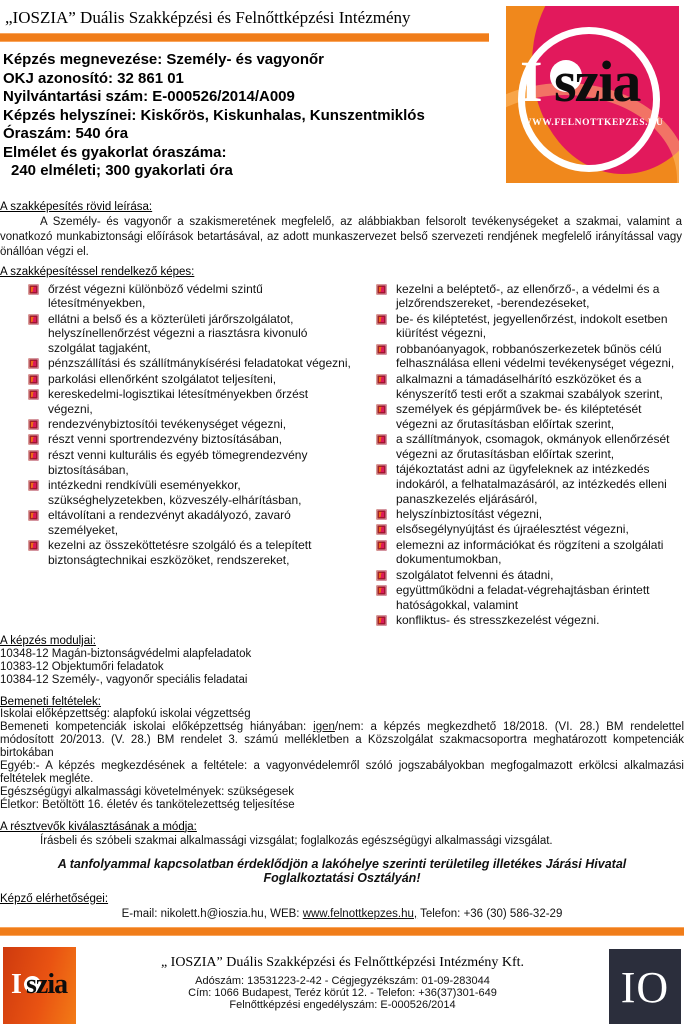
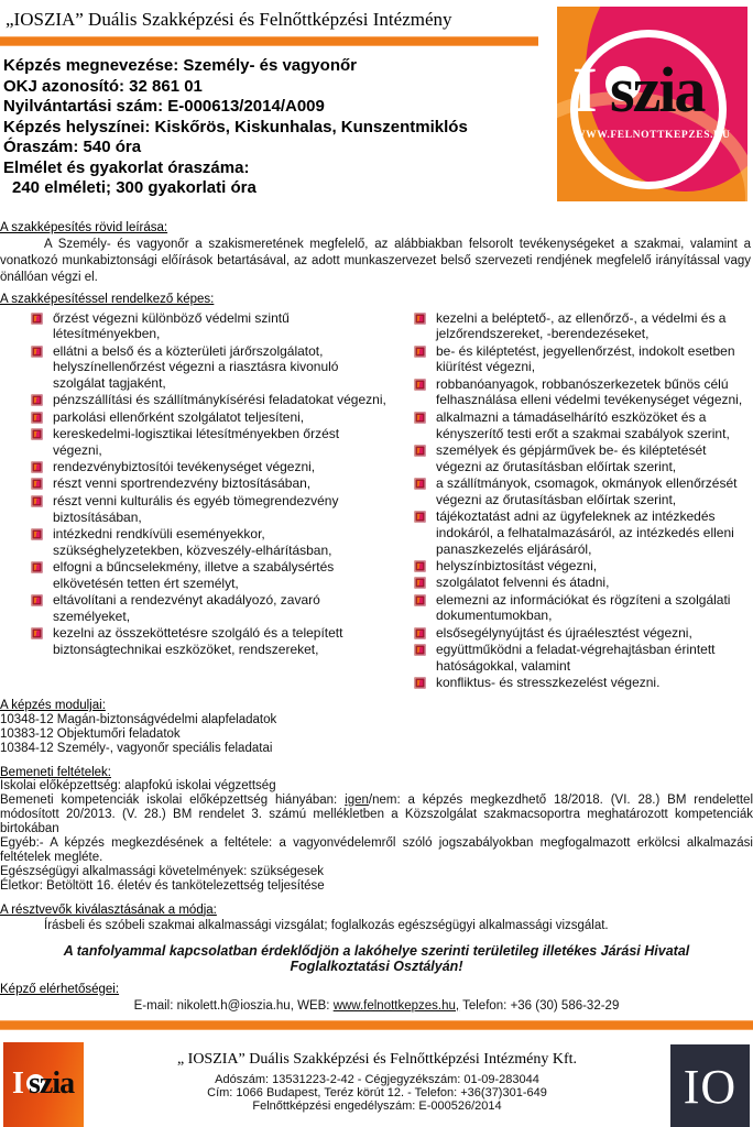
  „IOSZIA” Duális Szakképzési és Felnőttképzési Intézmény
  Képzés megnevezése: Személy- és vagyonőr
  OKJ azonosító: 32 861 01
- Nyilvántartási szám: E-000526/2014/A009
+ Nyilvántartási szám: E-000613/2014/A009
  Képzés helyszínei: Kiskőrös, Kiskunhalas, Kunszentmiklós
  Óraszám: 540 óra
  Elmélet és gyakorlat óraszáma:
  240 elméleti; 300 gyakorlati óra
  I
  szia
  WWW.FELNOTTKEPZES.HU
  A szakképesítés rövid leírása:
  A Személy- és vagyonőr a szakismeretének megfelelő, az alábbiakban felsorolt tevékenységeket a szakmai, valamint a vonatkozó munkabiztonsági előírások betartásával, az adott munkaszervezet belső szervezeti rendjének megfelelő irányítással vagy önállóan végzi el.
  A szakképesítéssel rendelkező képes:
  őrzést végezni különböző védelmi szintű létesítményekben,
  ellátni a belső és a közterületi járőrszolgálatot, helyszínellenőrzést végezni a riasztásra kivonuló szolgálat tagjaként,
  pénzszállítási és szállítmánykísérési feladatokat végezni,
  parkolási ellenőrként szolgálatot teljesíteni,
  kereskedelmi-logisztikai létesítményekben őrzést végezni,
  rendezvénybiztosítói tevékenységet végezni,
  részt venni sportrendezvény biztosításában,
  részt venni kulturális és egyéb tömegrendezvény biztosításában,
  intézkedni rendkívüli eseményekkor, szükséghelyzetekben, közveszély-elhárításban,
+ elfogni a bűncselekmény, illetve a szabálysértés elkövetésén tetten ért személyt,
  eltávolítani a rendezvényt akadályozó, zavaró személyeket,
  kezelni az összeköttetésre szolgáló és a telepített biztonságtechnikai eszközöket, rendszereket,
  kezelni a beléptető-, az ellenőrző-, a védelmi és a jelzőrendszereket, -berendezéseket,
  be- és kiléptetést, jegyellenőrzést, indokolt esetben kiürítést végezni,
  robbanóanyagok, robbanószerkezetek bűnös célú felhasználása elleni védelmi tevékenységet végezni,
  alkalmazni a támadáselhárító eszközöket és a kényszerítő testi erőt a szakmai szabályok szerint,
  személyek és gépjárművek be- és kiléptetését végezni az őrutasításban előírtak szerint,
  a szállítmányok, csomagok, okmányok ellenőrzését végezni az őrutasításban előírtak szerint,
  tájékoztatást adni az ügyfeleknek az intézkedés indokáról, a felhatalmazásáról, az intézkedés elleni panaszkezelés eljárásáról,
  helyszínbiztosítást végezni,
- elsősegélynyújtást és újraélesztést végezni,
+ szolgálatot felvenni és átadni,
  elemezni az információkat és rögzíteni a szolgálati dokumentumokban,
- szolgálatot felvenni és átadni,
+ elsősegélynyújtást és újraélesztést végezni,
  együttműködni a feladat-végrehajtásban érintett hatóságokkal, valamint
  konfliktus- és stresszkezelést végezni.
  A képzés moduljai:
  10348-12 Magán-biztonságvédelmi alapfeladatok
  10383-12 Objektumőri feladatok
  10384-12 Személy-, vagyonőr speciális feladatai
  Bemeneti feltételek:
  Iskolai előképzettség: alapfokú iskolai végzettség
  Bemeneti kompetenciák iskolai előképzettség hiányában: igen/nem: a képzés megkezdhető 18/2018. (VI. 28.) BM rendelettel módosított 20/2013. (V. 28.) BM rendelet 3. számú mellékletben a Közszolgálat szakmacsoportra meghatározott kompetenciák birtokában
  Egyéb:- A képzés megkezdésének a feltétele: a vagyonvédelemről szóló jogszabályokban megfogalmazott erkölcsi alkalmazási feltételek megléte.
  Egészségügyi alkalmassági követelmények: szükségesek
  Életkor: Betöltött 16. életév és tankötelezettség teljesítése
  A résztvevők kiválasztásának a módja:
  Írásbeli és szóbeli szakmai alkalmassági vizsgálat; foglalkozás egészségügyi alkalmassági vizsgálat.
  A tanfolyammal kapcsolatban érdeklődjön a lakóhelye szerinti területileg illetékes Járási Hivatal Foglalkoztatási Osztályán!
  Képző elérhetőségei:
  E-mail: nikolett.h@ioszia.hu, WEB: www.felnottkepzes.hu, Telefon: +36 (30) 586-32-29
  I
  szia
  „ IOSZIA” Duális Szakképzési és Felnőttképzési Intézmény Kft.
  Adószám: 13531223-2-42 - Cégjegyzékszám: 01-09-283044
  Cím: 1066 Budapest, Teréz körút 12. - Telefon: +36(37)301-649
  Felnőttképzési engedélyszám: E-000526/2014
  IO
